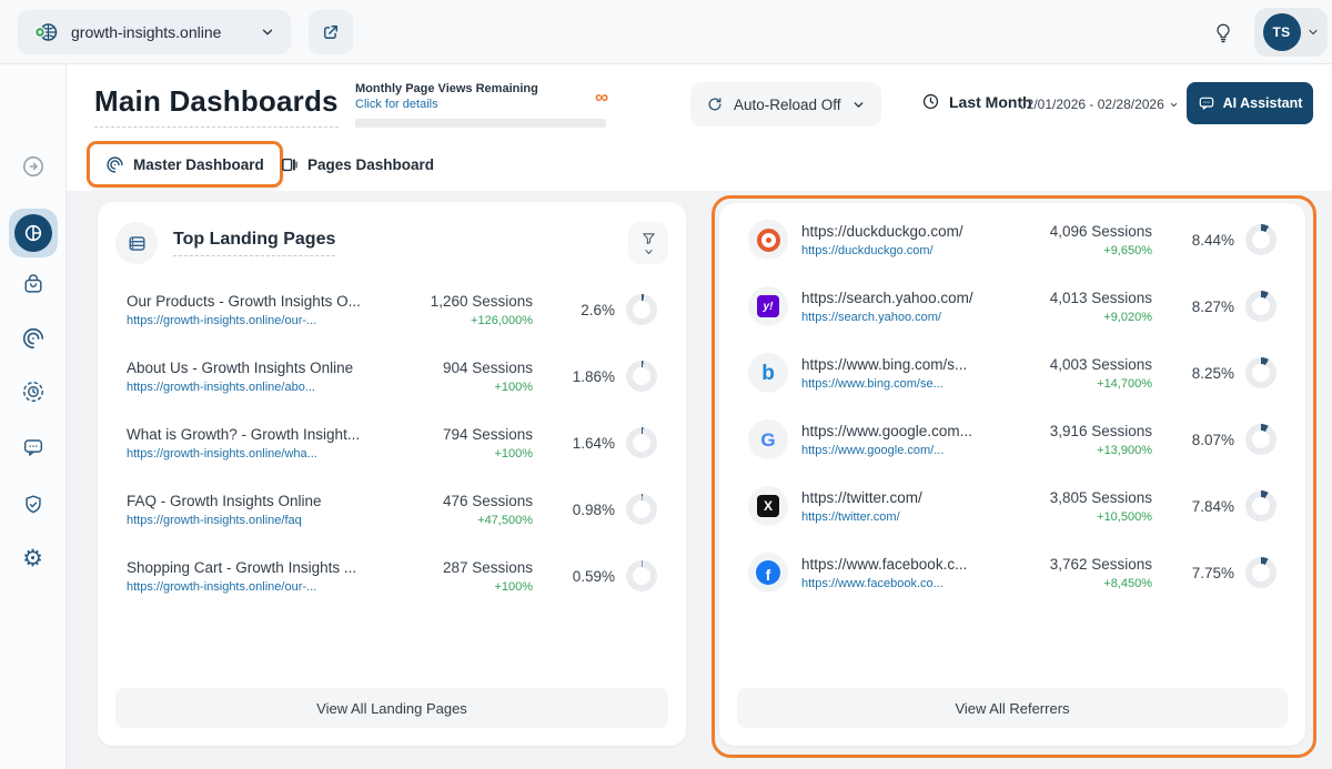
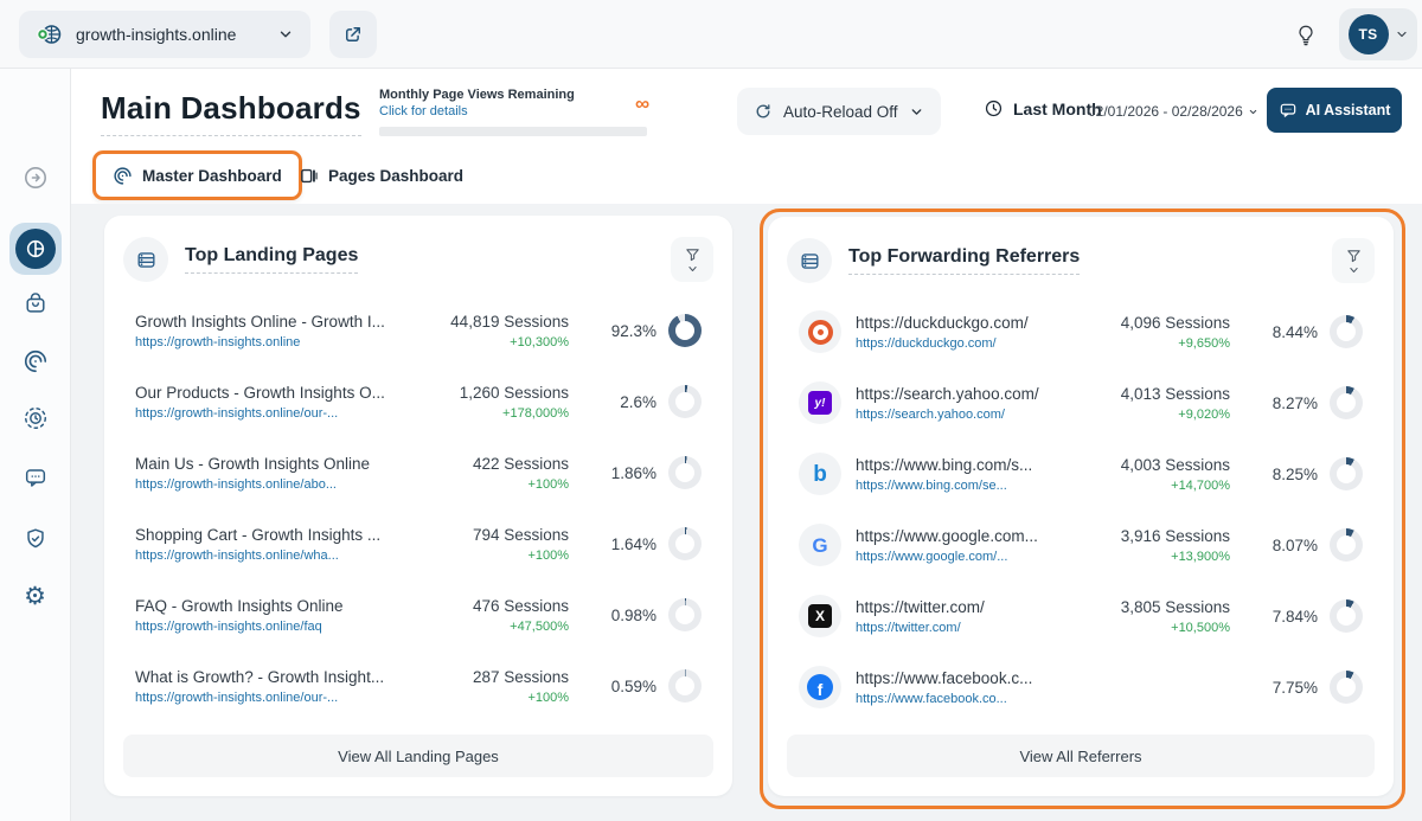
  growth-insights.online
  TS
  ⚙
  Main Dashboards
  Monthly Page Views Remaining
  Click for details
  ∞
  Auto-Reload Off
  Last Month
  02/01/2026 - 02/28/2026
  AI Assistant
  Master Dashboard
  Pages Dashboard
  Top Landing Pages
+ Growth Insights Online - Growth I...
+ https://growth-insights.online
+ 44,819 Sessions
+ +10,300%
+ 92.3%
  Our Products - Growth Insights O...
  https://growth-insights.online/our-...
  1,260 Sessions
- +126,000%
+ +178,000%
  2.6%
- About Us - Growth Insights Online
+ Main Us - Growth Insights Online
  https://growth-insights.online/abo...
- 904 Sessions
+ 422 Sessions
  +100%
  1.86%
- What is Growth? - Growth Insight...
+ Shopping Cart - Growth Insights ...
  https://growth-insights.online/wha...
  794 Sessions
  +100%
  1.64%
  FAQ - Growth Insights Online
  https://growth-insights.online/faq
  476 Sessions
  +47,500%
  0.98%
- Shopping Cart - Growth Insights ...
+ What is Growth? - Growth Insight...
  https://growth-insights.online/our-...
  287 Sessions
  +100%
  0.59%
  View All Landing Pages
+ Top Forwarding Referrers
  https://duckduckgo.com/
  https://duckduckgo.com/
  4,096 Sessions
  +9,650%
  8.44%
  y!
  https://search.yahoo.com/
  https://search.yahoo.com/
  4,013 Sessions
  +9,020%
  8.27%
  b
  https://www.bing.com/s...
  https://www.bing.com/se...
  4,003 Sessions
  +14,700%
  8.25%
  G
  https://www.google.com...
  https://www.google.com/...
  3,916 Sessions
  +13,900%
  8.07%
  X
  https://twitter.com/
  https://twitter.com/
  3,805 Sessions
  +10,500%
  7.84%
  f
  https://www.facebook.c...
  https://www.facebook.co...
- 3,762 Sessions
- +8,450%
  7.75%
  View All Referrers
